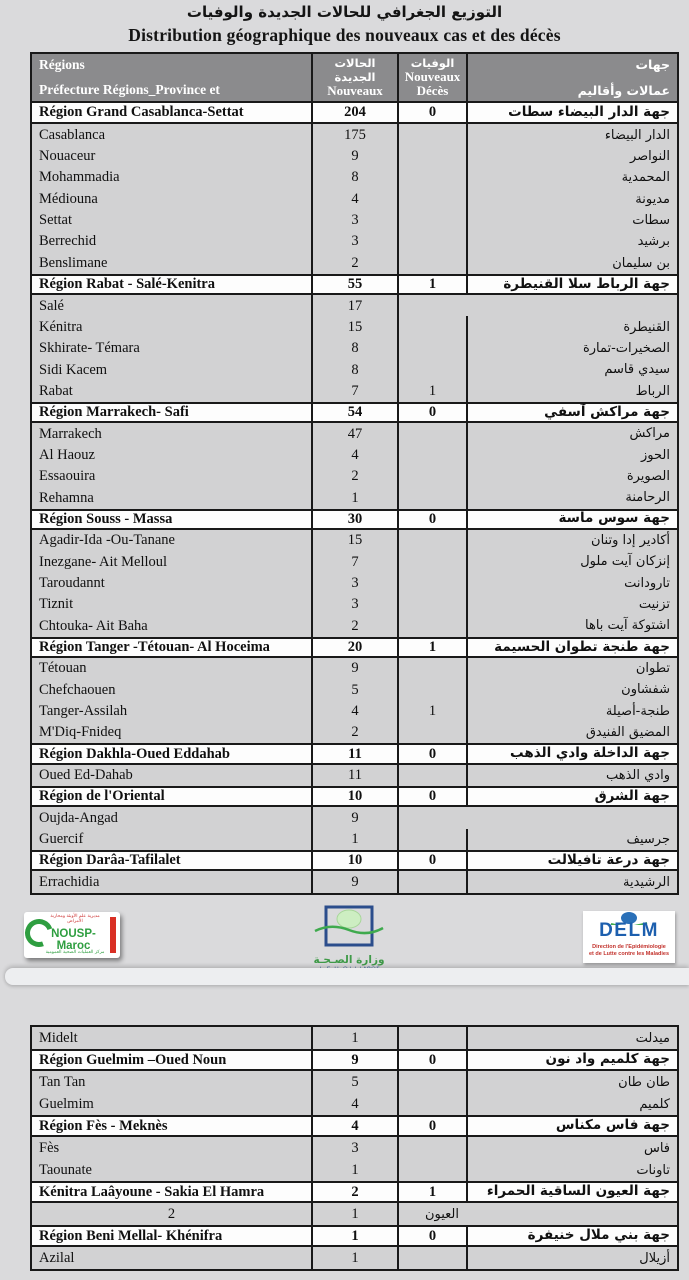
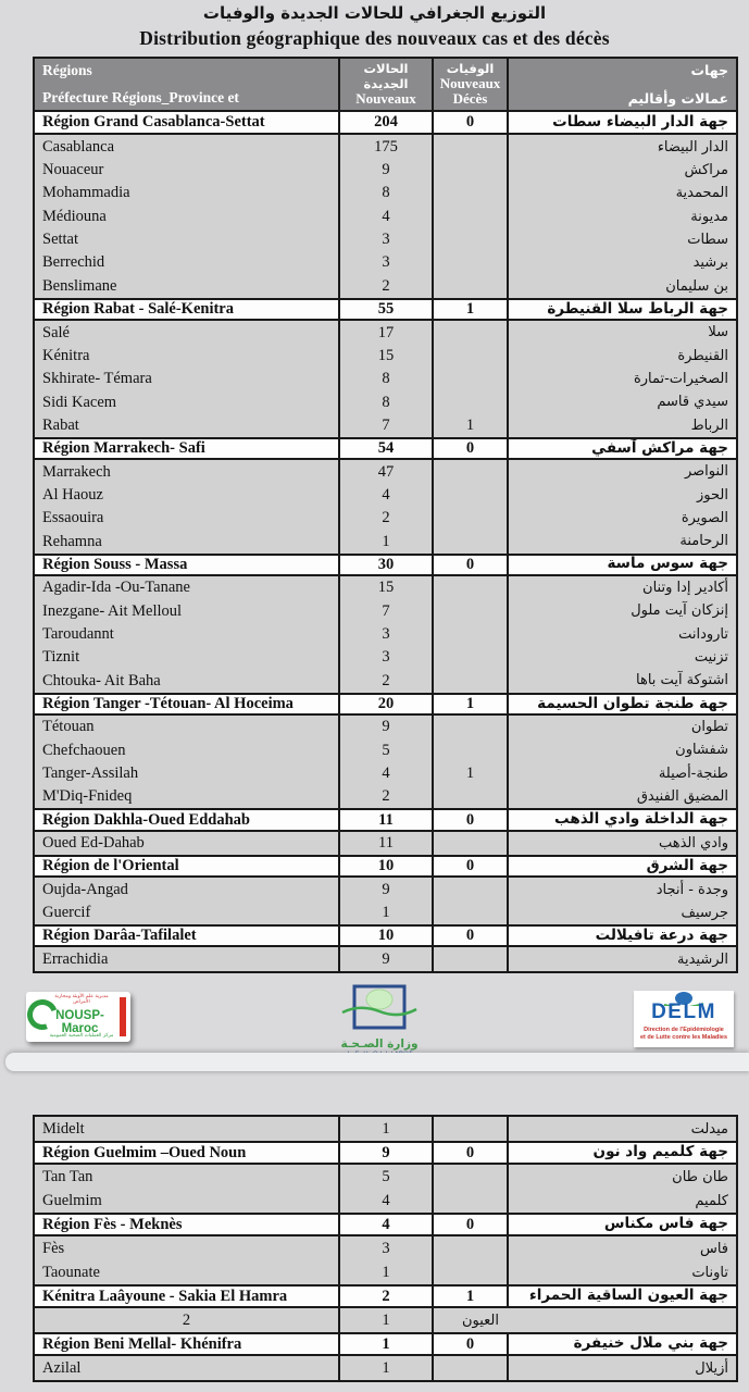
  التوزيع الجغرافي للحالات الجديدة والوفيات
  Distribution géographique des nouveaux cas et des décès
  Régions
  Préfecture Régions_Province et
  الحالات الجديدة
  Nouveaux
  الوفيات
  Nouveaux Décès
  جهات
  عمالات وأقاليم
  Région Grand Casablanca-Settat
  204
  0
  جهة الدار البيضاء سطات
  Casablanca
  175
  الدار البيضاء
  Nouaceur
  9
- النواصر
+ مراكش
  Mohammadia
  8
  المحمدية
  Médiouna
  4
  مديونة
  Settat
  3
  سطات
  Berrechid
  3
  برشيد
  Benslimane
  2
  بن سليمان
  Région Rabat - Salé-Kenitra
  55
  1
  جهة الرباط سلا القنيطرة
  Salé
  17
+ سلا
  Kénitra
  15
  القنيطرة
  Skhirate- Témara
  8
  الصخيرات-تمارة
  Sidi Kacem
  8
  سيدي قاسم
  Rabat
  7
  1
  الرباط
  Région Marrakech- Safi
  54
  0
  جهة مراكش آسفي
  Marrakech
  47
- مراكش
+ النواصر
  Al Haouz
  4
  الحوز
  Essaouira
  2
  الصويرة
  Rehamna
  1
  الرحامنة
  Région Souss - Massa
  30
  0
  جهة سوس ماسة
  Agadir-Ida -Ou-Tanane
  15
  أكادير إدا وتنان
  Inezgane- Ait Melloul
  7
  إنزكان آيت ملول
  Taroudannt
  3
  تارودانت
  Tiznit
  3
  تزنيت
  Chtouka- Ait Baha
  2
  اشتوكة آيت باها
  Région Tanger -Tétouan- Al Hoceima
  20
  1
  جهة طنجة تطوان الحسيمة
  Tétouan
  9
  تطوان
  Chefchaouen
  5
  شفشاون
  Tanger-Assilah
  4
  1
  طنجة-أصيلة
  M'Diq-Fnideq
  2
  المضيق الفنيدق
  Région Dakhla-Oued Eddahab
  11
  0
  جهة الداخلة وادي الذهب
  Oued Ed-Dahab
  11
  وادي الذهب
  Région de l'Oriental
  10
  0
  جهة الشرق
  Oujda-Angad
  9
+ وجدة - أنجاد
  Guercif
  1
  جرسيف
  Région Darâa-Tafilalet
  10
  0
  جهة درعة تافيلالت
  Errachidia
  9
  الرشيدية
  NOUSP-Maroc
  وزارة الصـحـة
  DELM
  Midelt
  1
  ميدلت
  Région Guelmim –Oued Noun
  9
  0
  جهة كلميم واد نون
  Tan Tan
  5
  طان طان
  Guelmim
  4
  كلميم
  Région Fès - Meknès
  4
  0
  جهة فاس مكناس
  Fès
  3
  فاس
  Taounate
  1
  تاونات
  Kénitra Laâyoune - Sakia El Hamra
  2
  1
  جهة العيون الساقية الحمراء
  2
  1
  العيون
  Région Beni Mellal- Khénifra
  1
  0
  جهة بني ملال خنيفرة
  Azilal
  1
  أزيلال
